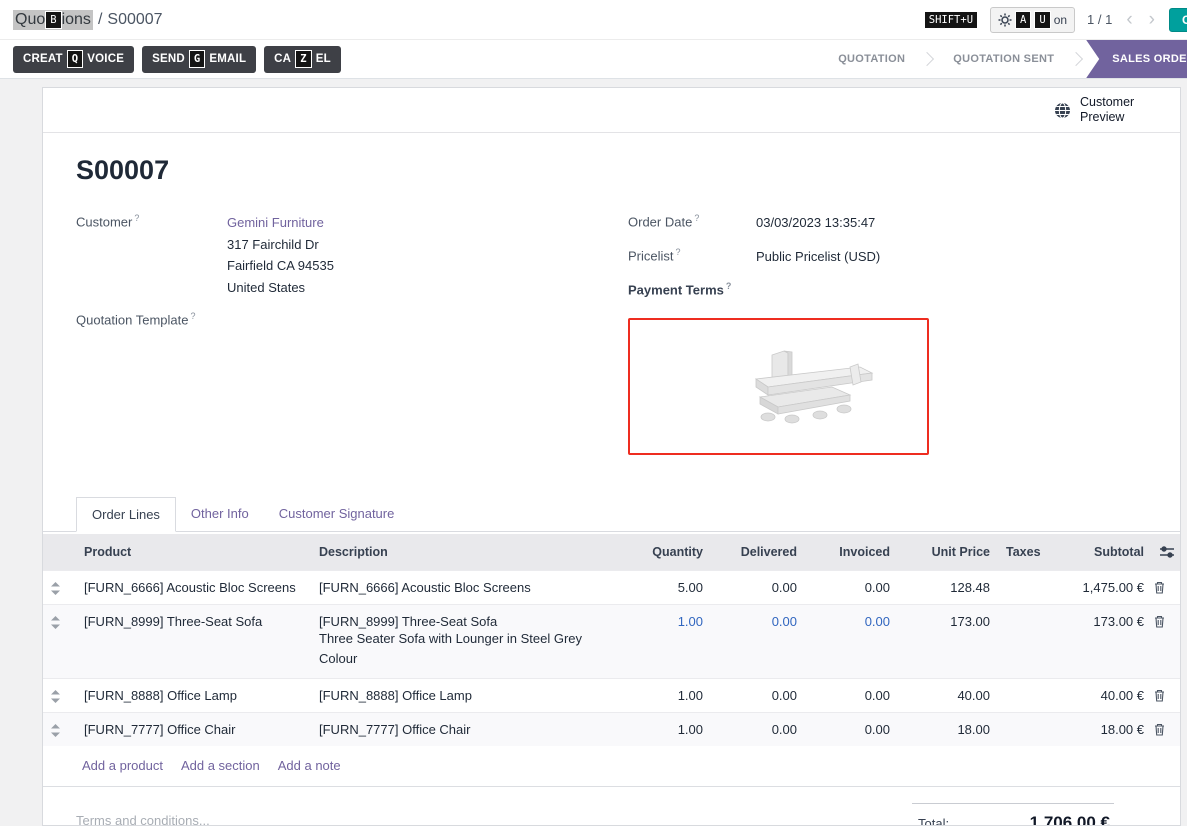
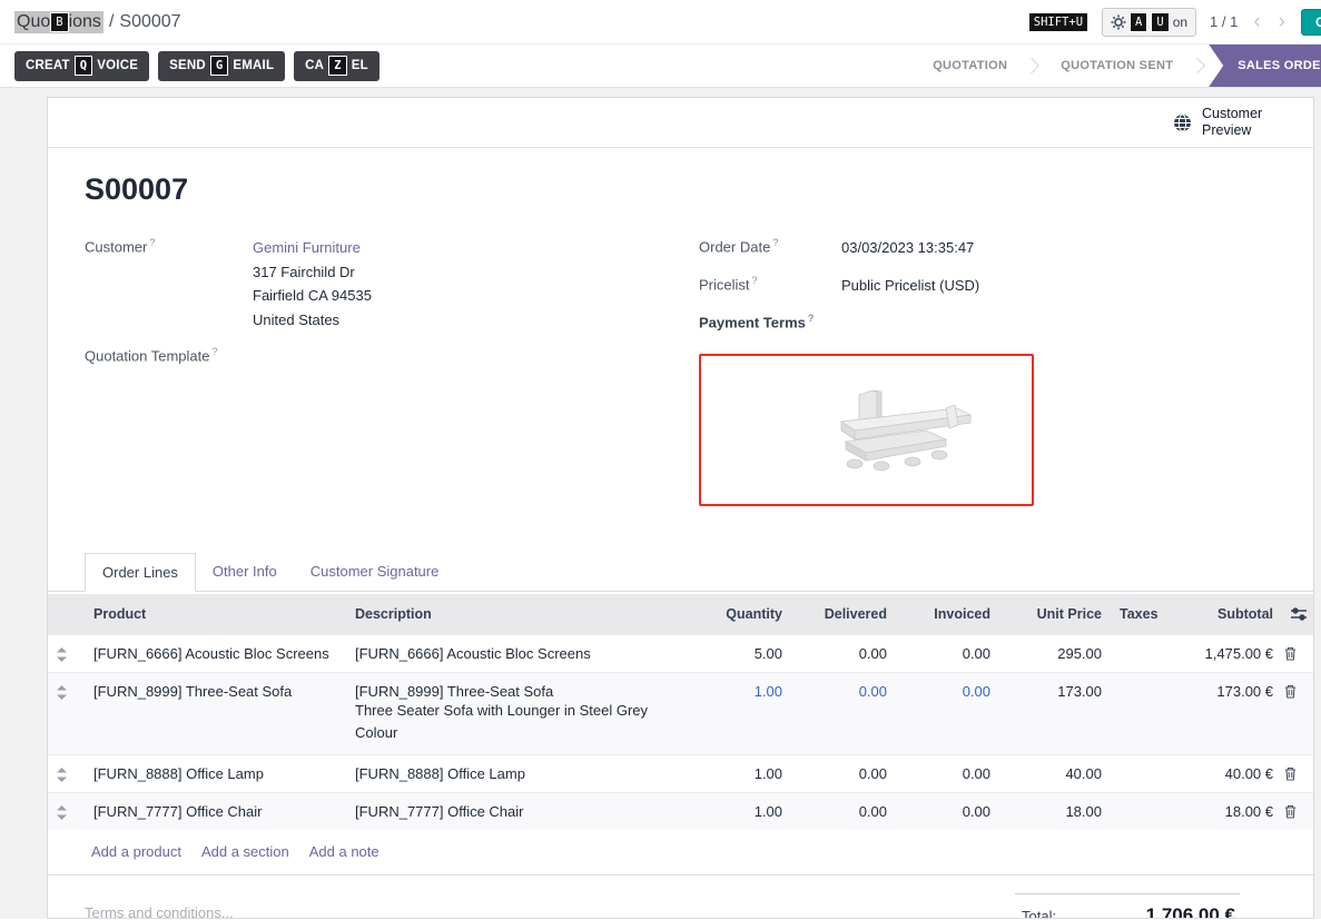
  Quo
  B
  ions
  /
  S00007
  SHIFT+U
  A
  U
  on
  1 / 1
  ‹
  ›
  CREAT
  Q
  VOICE
  SEND
  G
  EMAIL
  CA
  Z
  EL
  QUOTATION
  QUOTATION SENT
  SALES ORDE
  Customer Preview
  S00007
  Customer ?
  Gemini Furniture
  317 Fairchild Dr
  Fairfield CA 94535
  United States
  Quotation Template ?
  Order Date ?
  03/03/2023 13:35:47
  Pricelist ?
  Public Pricelist (USD)
  Payment Terms ?
  Order Lines
  Other Info
  Customer Signature
  	Product	Description	Quantity	Delivered	Invoiced	Unit Price	Taxes	Subtotal
- 	[FURN_6666] Acoustic Bloc Screens	[FURN_6666] Acoustic Bloc Screens	5.00	0.00	0.00	128.48		1,475.00 €
+ 	[FURN_6666] Acoustic Bloc Screens	[FURN_6666] Acoustic Bloc Screens	5.00	0.00	0.00	295.00		1,475.00 €
  	[FURN_8999] Three-Seat Sofa	[FURN_8999] Three-Seat Sofa Three Seater Sofa with Lounger in Steel Grey Colour	1.00	0.00	0.00	173.00		173.00 €
  	[FURN_8888] Office Lamp	[FURN_8888] Office Lamp	1.00	0.00	0.00	40.00		40.00 €
  	[FURN_7777] Office Chair	[FURN_7777] Office Chair	1.00	0.00	0.00	18.00		18.00 €
  Add a product
  Add a section
  Add a note
  Terms and conditions...
  Total:
  1,706.00 €
